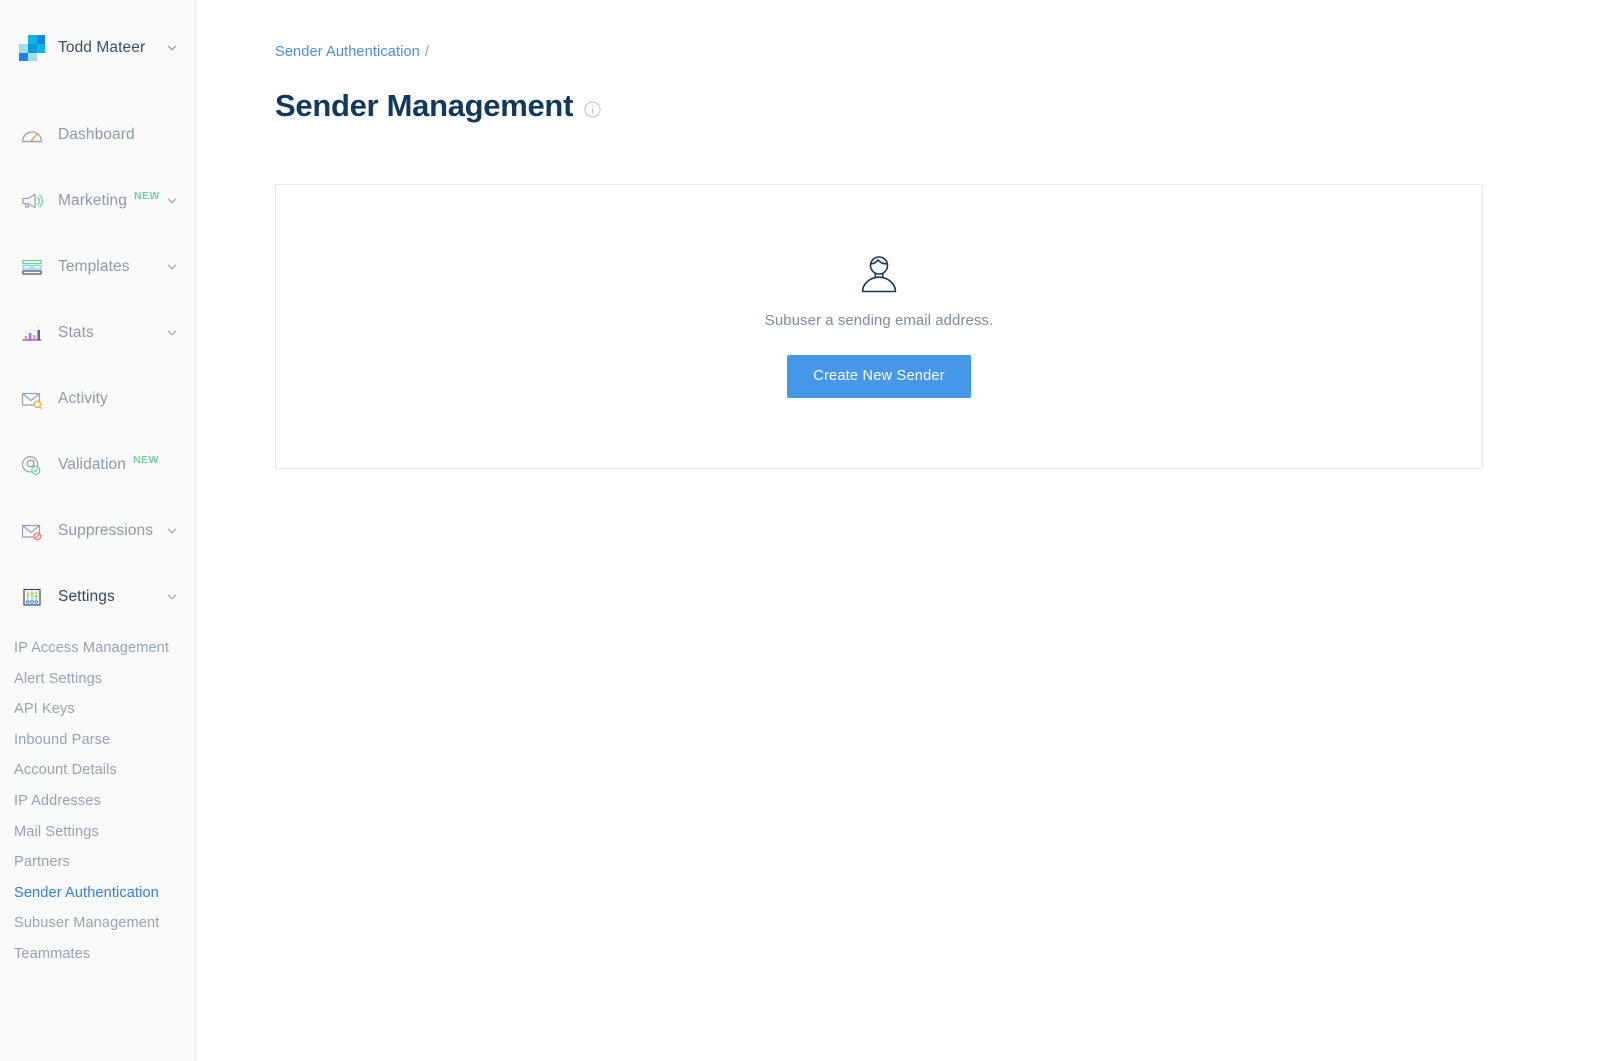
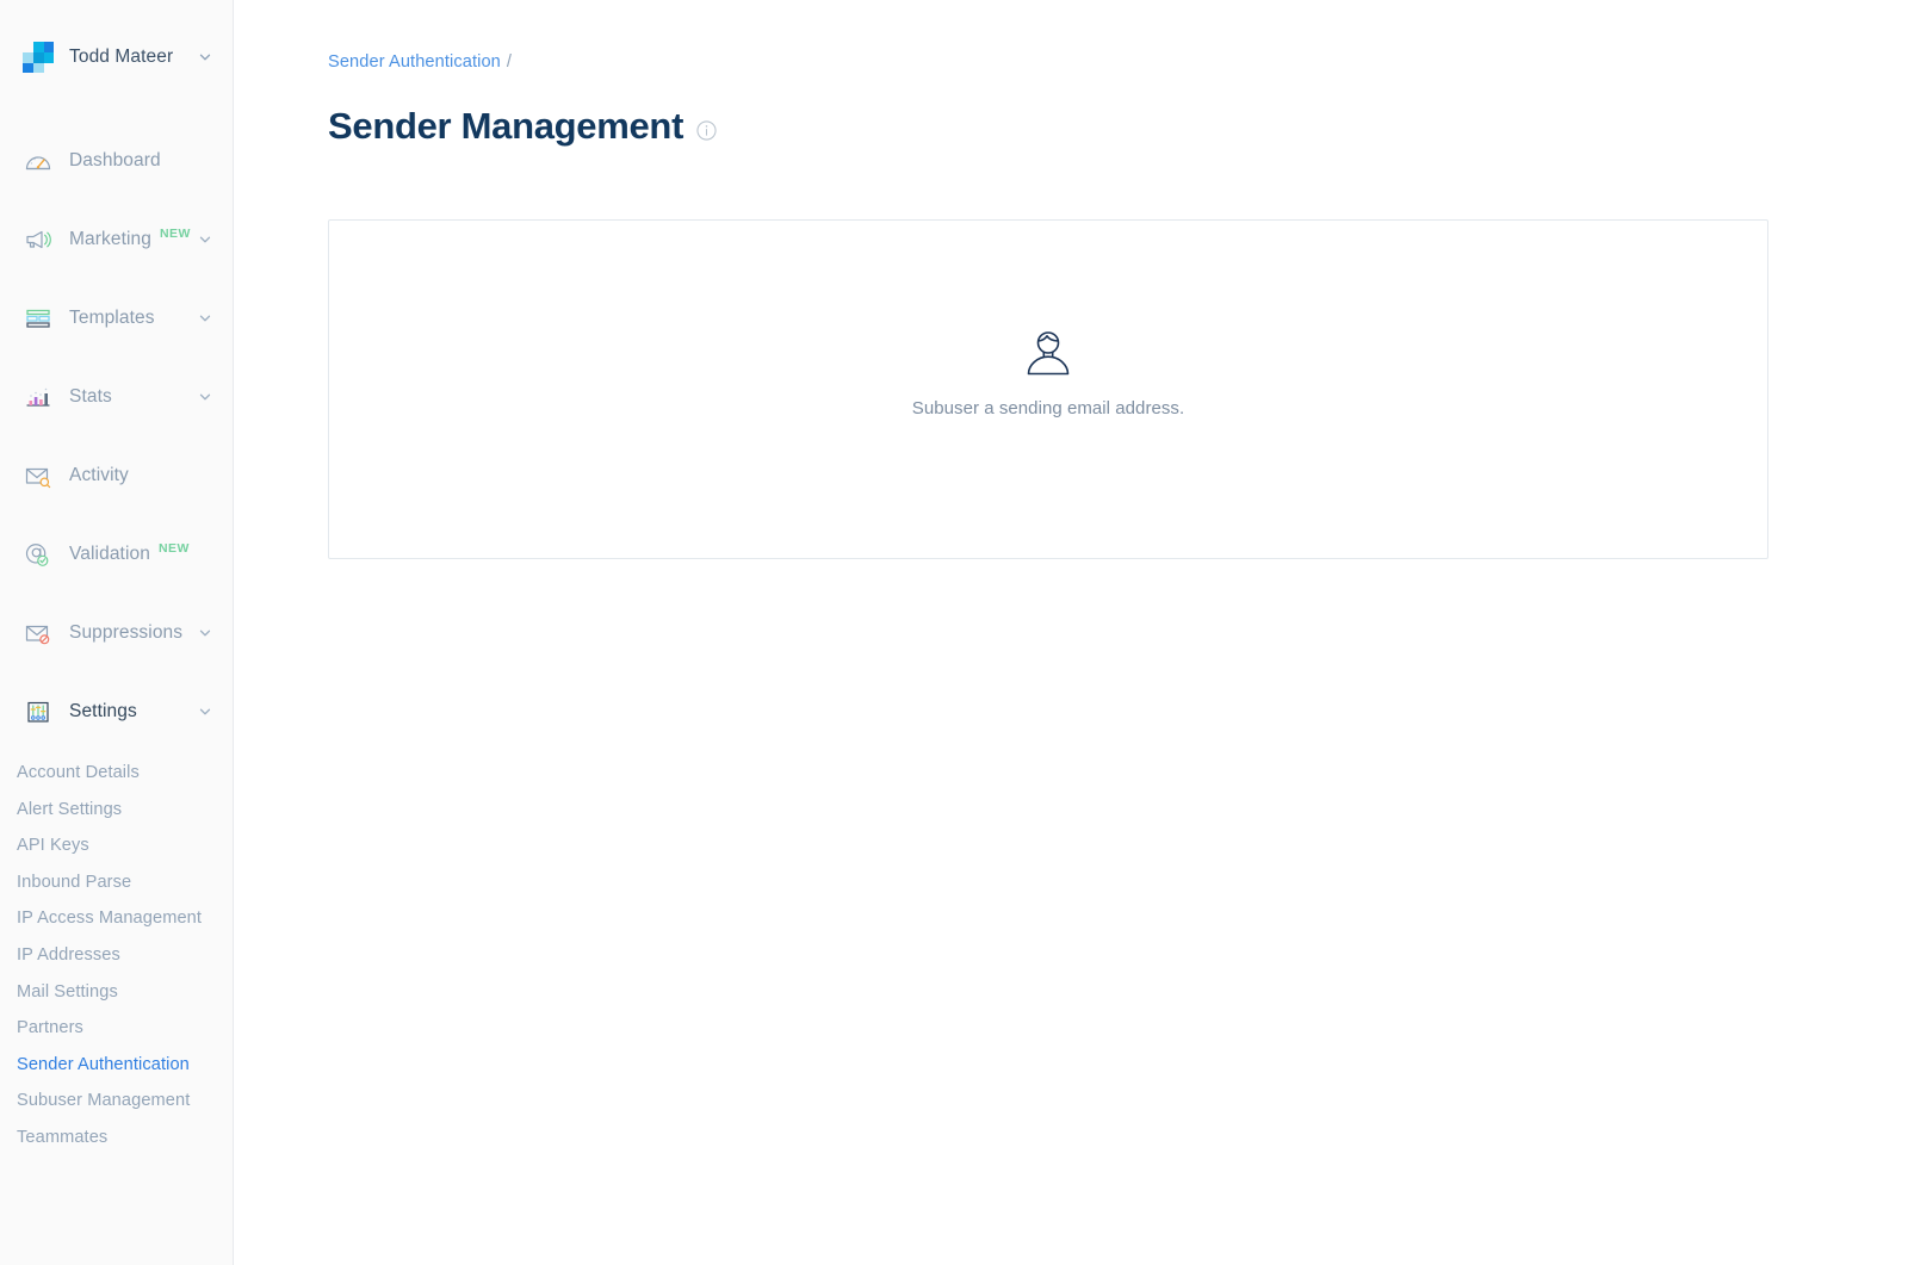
  Todd Mateer
  Dashboard
  Marketing
  NEW
  Templates
  Stats
  Activity
  Validation
  NEW
  Suppressions
  Settings
- IP Access Management
+ Account Details
  Alert Settings
  API Keys
  Inbound Parse
- Account Details
+ IP Access Management
  IP Addresses
  Mail Settings
  Partners
  Sender Authentication
  Subuser Management
  Teammates
  Sender Authentication
  /
  Sender Management
  Subuser a sending email address.
- Create New Sender
